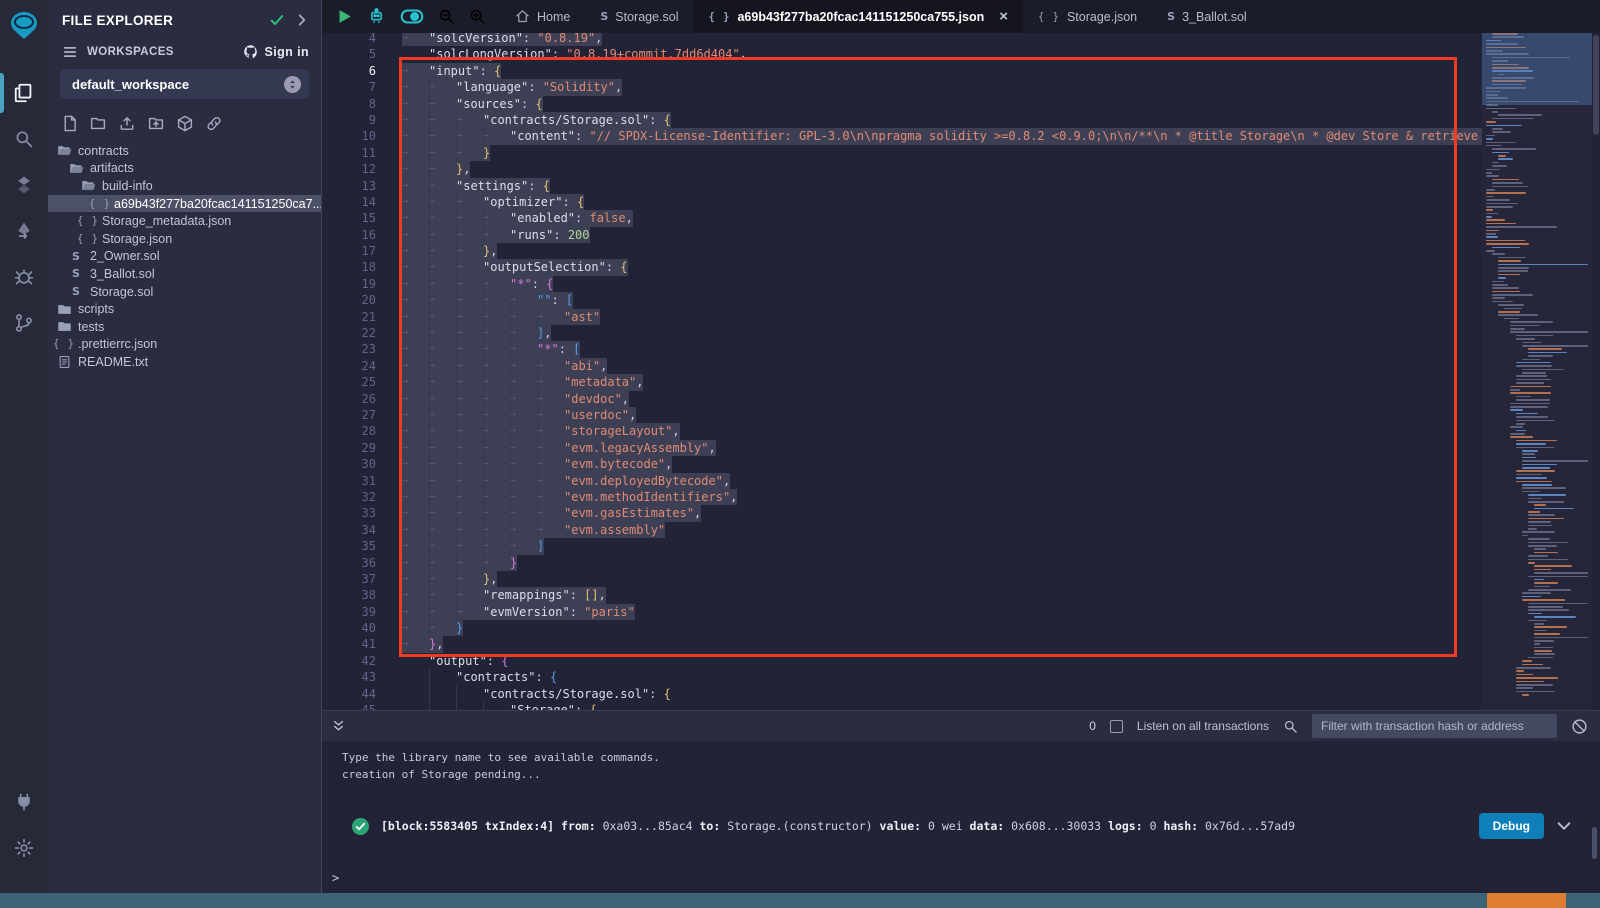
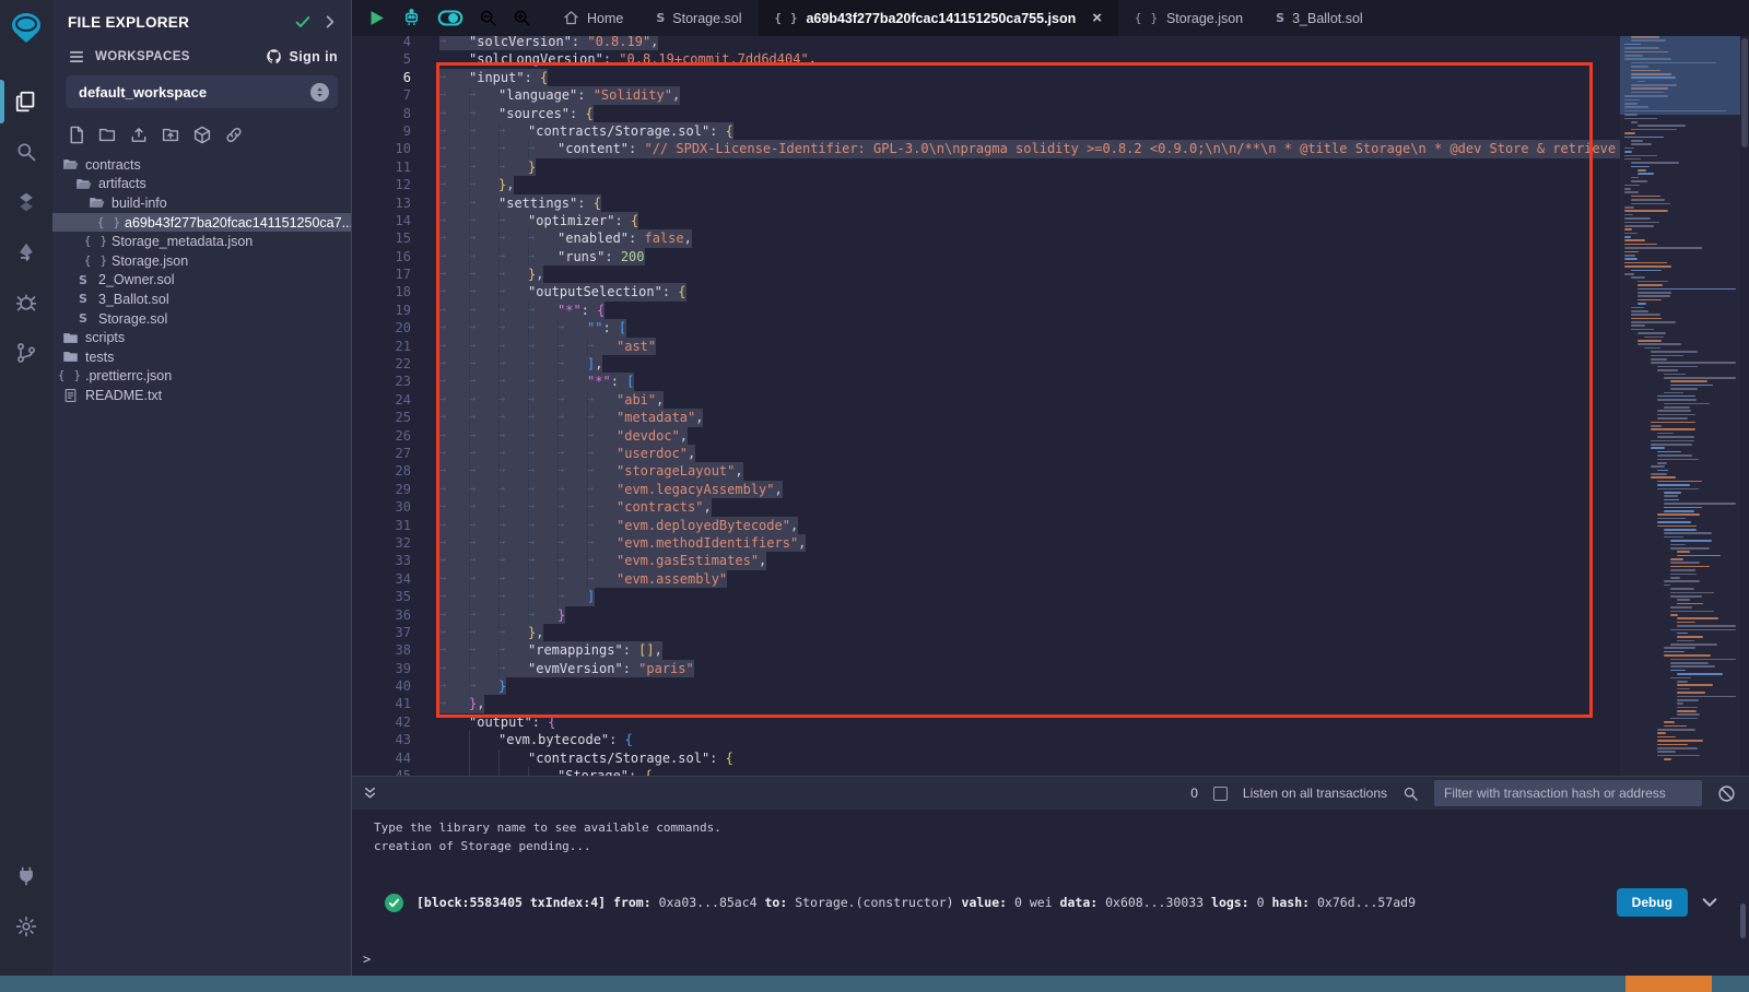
  FILE EXPLORER
  WORKSPACES
  Sign in
  default_workspace
  contracts
  artifacts
  build-info
  { }
  a69b43f277ba20fcac141151250ca7..
  { }
  Storage_metadata.json
  { }
  Storage.json
  S
  2_Owner.sol
  S
  3_Ballot.sol
  S
  Storage.sol
  scripts
  tests
  { }
  .prettierrc.json
  README.txt
  Home
  S
  Storage.sol
  { }
  a69b43f277ba20fcac141151250ca755.json
  ×
  { }
  Storage.json
  S
  3_Ballot.sol
  4
  → "solcVersion": "0.8.19",
  5
  "solcLongVersion": "0.8.19+commit.7dd6d404",
  6
  → "input": {
  7
  → → "language": "Solidity",
  8
  → → "sources": {
  9
  → → → "contracts/Storage.sol": {
  10
  → → → → "content": "// SPDX-License-Identifier: GPL-3.0\n\npragma solidity >=0.8.2 <0.9.0;\n\n/**\n * @title Storage\n * @dev Store & retrieve
  11
  → → → }
  12
  → → },
  13
  → → "settings": {
  14
  → → → "optimizer": {
  15
  → → → → "enabled": false,
  16
  → → → → "runs": 200
  17
  → → → },
  18
  → → → "outputSelection": {
  19
  → → → → "*": {
  20
  → → → → → "": [
  21
  → → → → → → "ast"
  22
  → → → → → ],
  23
  → → → → → "*": [
  24
  → → → → → → "abi",
  25
  → → → → → → "metadata",
  26
  → → → → → → "devdoc",
  27
  → → → → → → "userdoc",
  28
  → → → → → → "storageLayout",
  29
  → → → → → → "evm.legacyAssembly",
  30
- → → → → → → "evm.bytecode",
+ → → → → → → "contracts",
  31
  → → → → → → "evm.deployedBytecode",
  32
  → → → → → → "evm.methodIdentifiers",
  33
  → → → → → → "evm.gasEstimates",
  34
  → → → → → → "evm.assembly"
  35
  → → → → → ]
  36
  → → → → }
  37
  → → → },
  38
  → → → "remappings": [],
  39
  → → → "evmVersion": "paris"
  40
  → → }
  41
  → },
  42
  "output": {
  43
- "contracts": {
+ "evm.bytecode": {
  44
  "contracts/Storage.sol": {
  0
  Listen on all transactions
  Filter with transaction hash or address
  Type the library name to see available commands.
  creation of Storage pending...
  [block:5583405 txIndex:4] from: 0xa03...85ac4 to: Storage.(constructor) value: 0 wei data: 0x608...30033 logs: 0 hash: 0x76d...57ad9
  Debug
  >
